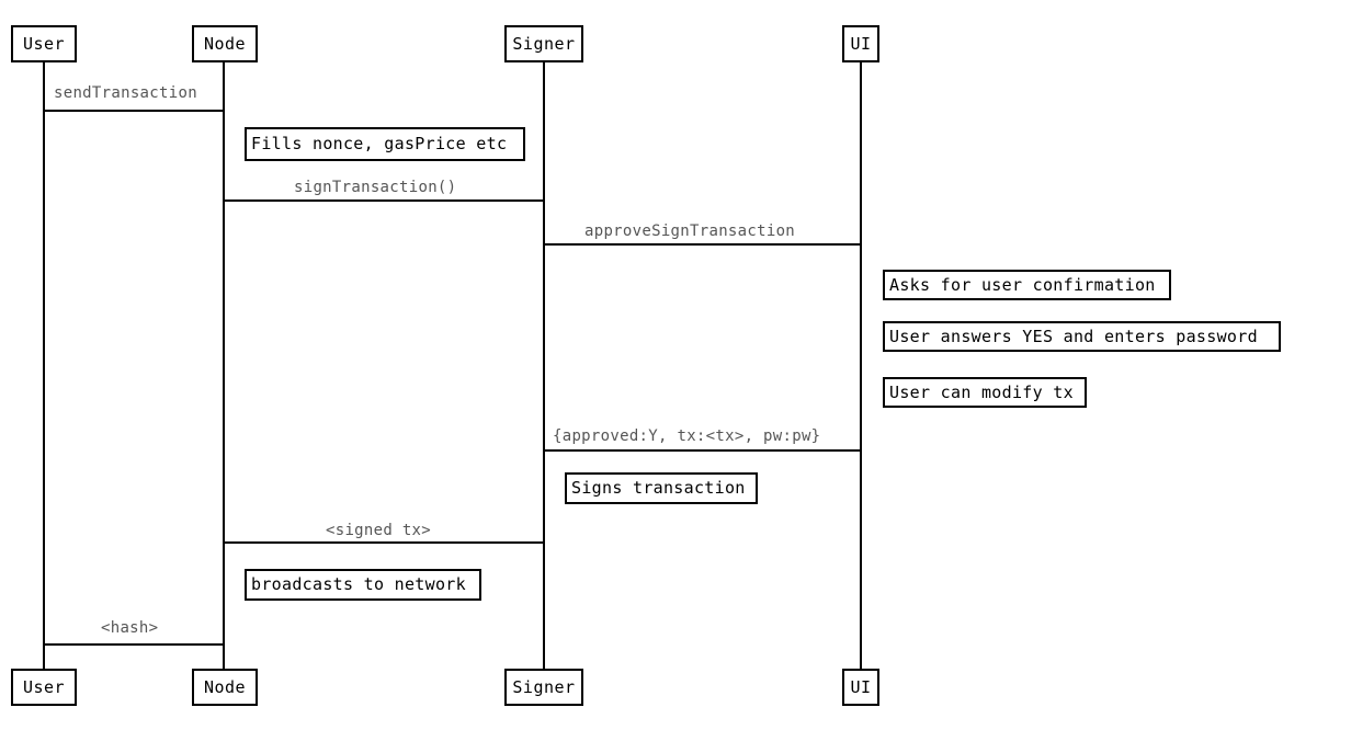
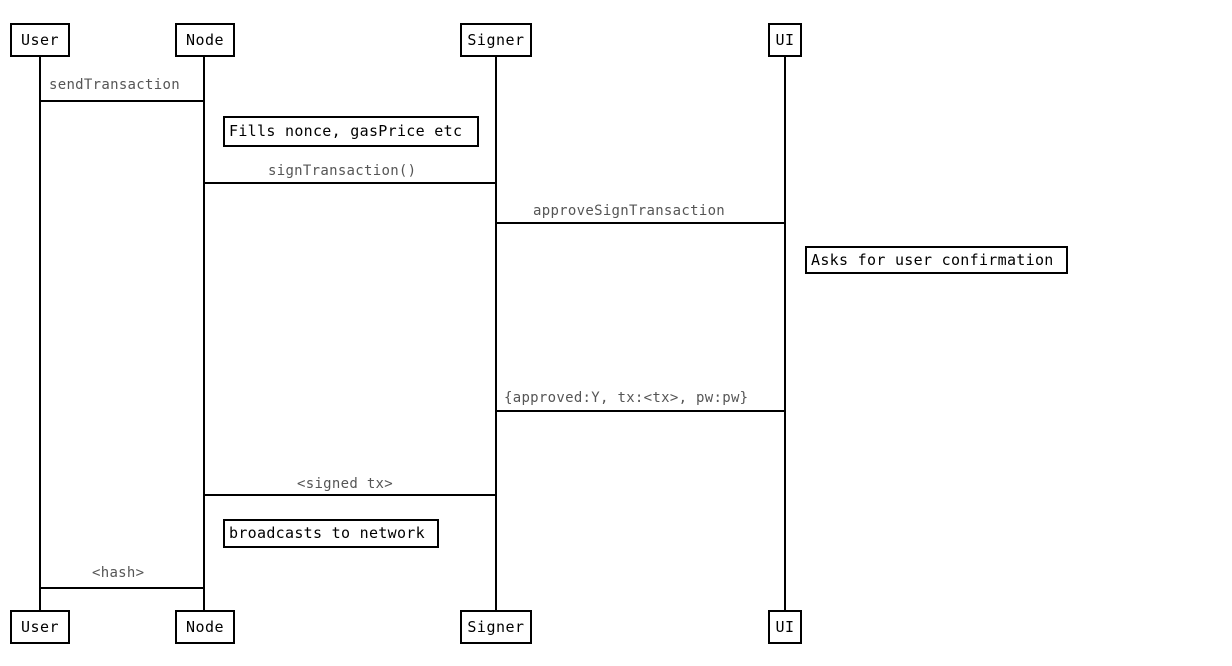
  User
  Node
  Signer
  UI
  User
  Node
  Signer
  UI
  sendTransaction
  signTransaction()
  approveSignTransaction
  {approved:Y, tx:<tx>, pw:pw}
  <signed tx>
  <hash>
  Fills nonce, gasPrice etc
  Asks for user confirmation
- User answers YES and enters password
- User can modify tx
- Signs transaction
  broadcasts to network
